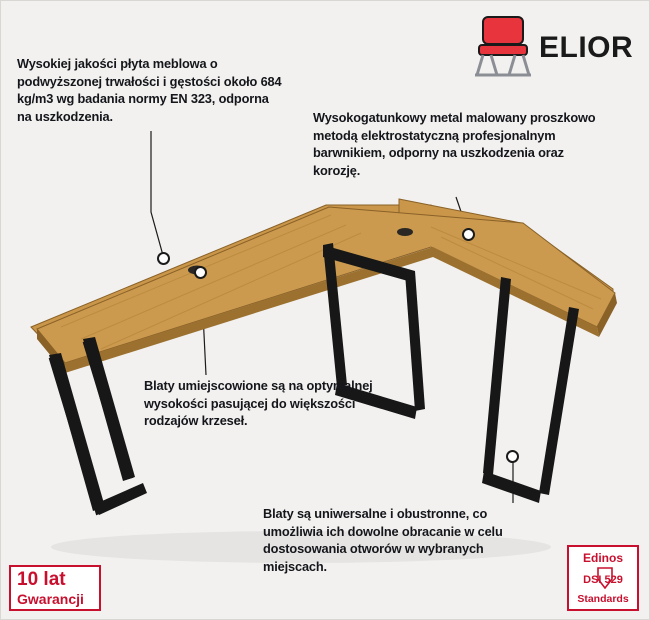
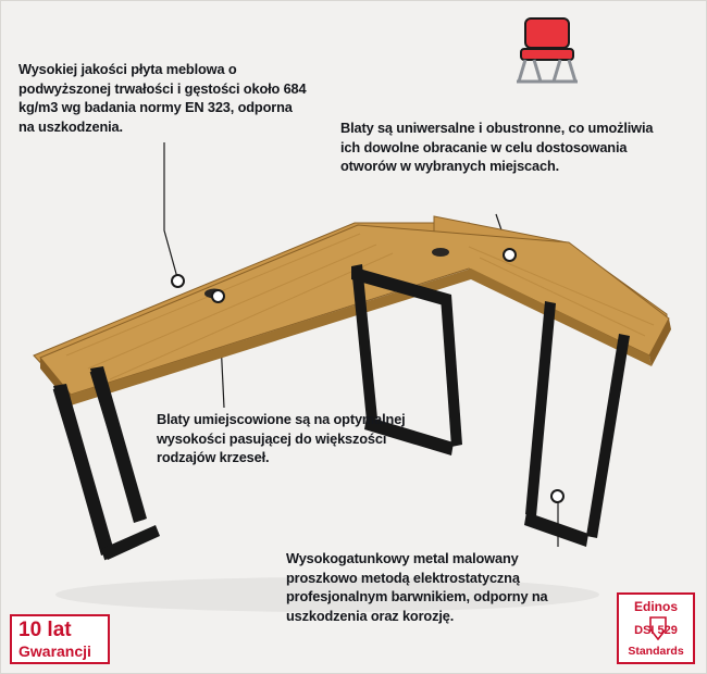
- ELIOR
  Wysokiej jakości płyta meblowa o podwyższonej trwałości i gęstości około 684 kg/m3 wg badania normy EN 323, odporna na uszkodzenia.
- Wysokogatunkowy metal malowany proszkowo metodą elektrostatyczną profesjonalnym barwnikiem, odporny na uszkodzenia oraz korozję.
+ Blaty są uniwersalne i obustronne, co umożliwia ich dowolne obracanie w celu dostosowania otworów w wybranych miejscach.
  Blaty umiejscowione są na optymalnej wysokości pasującej do większości rodzajów krzeseł.
- Blaty są uniwersalne i obustronne, co umożliwia ich dowolne obracanie w celu dostosowania otworów w wybranych miejscach.
+ Wysokogatunkowy metal malowany proszkowo metodą elektrostatyczną profesjonalnym barwnikiem, odporny na uszkodzenia oraz korozję.
  10 lat
  Gwarancji
  Edinos
  DSI 529
  Standards
